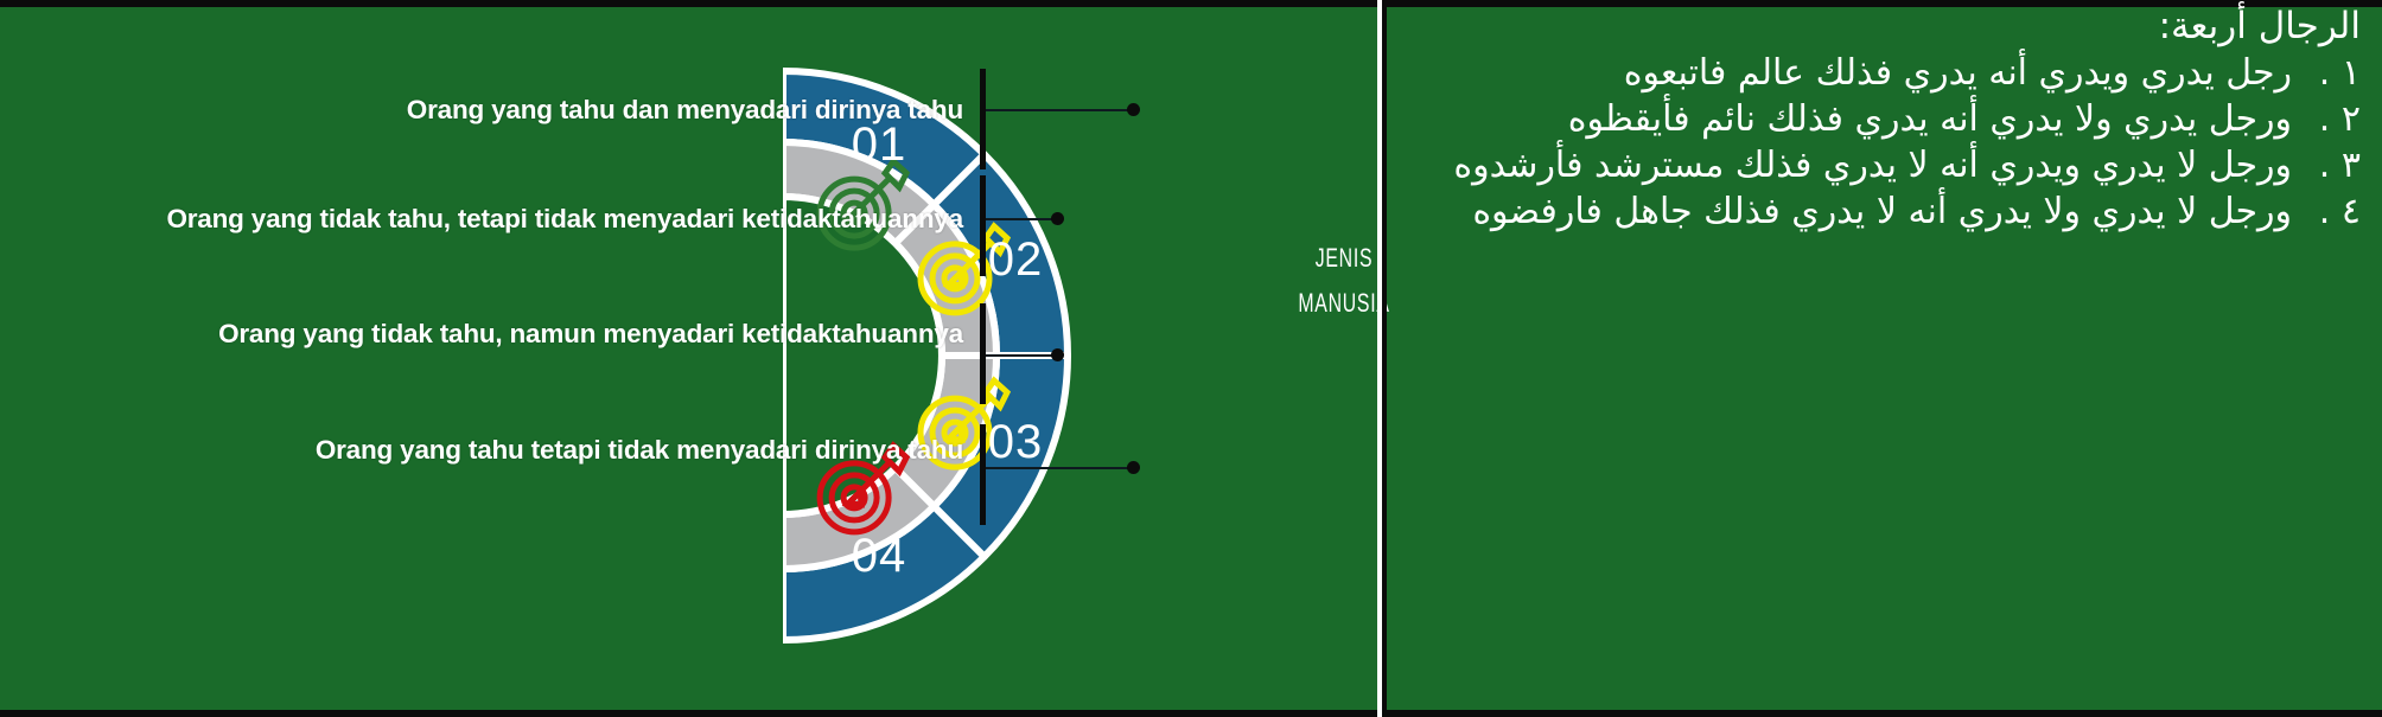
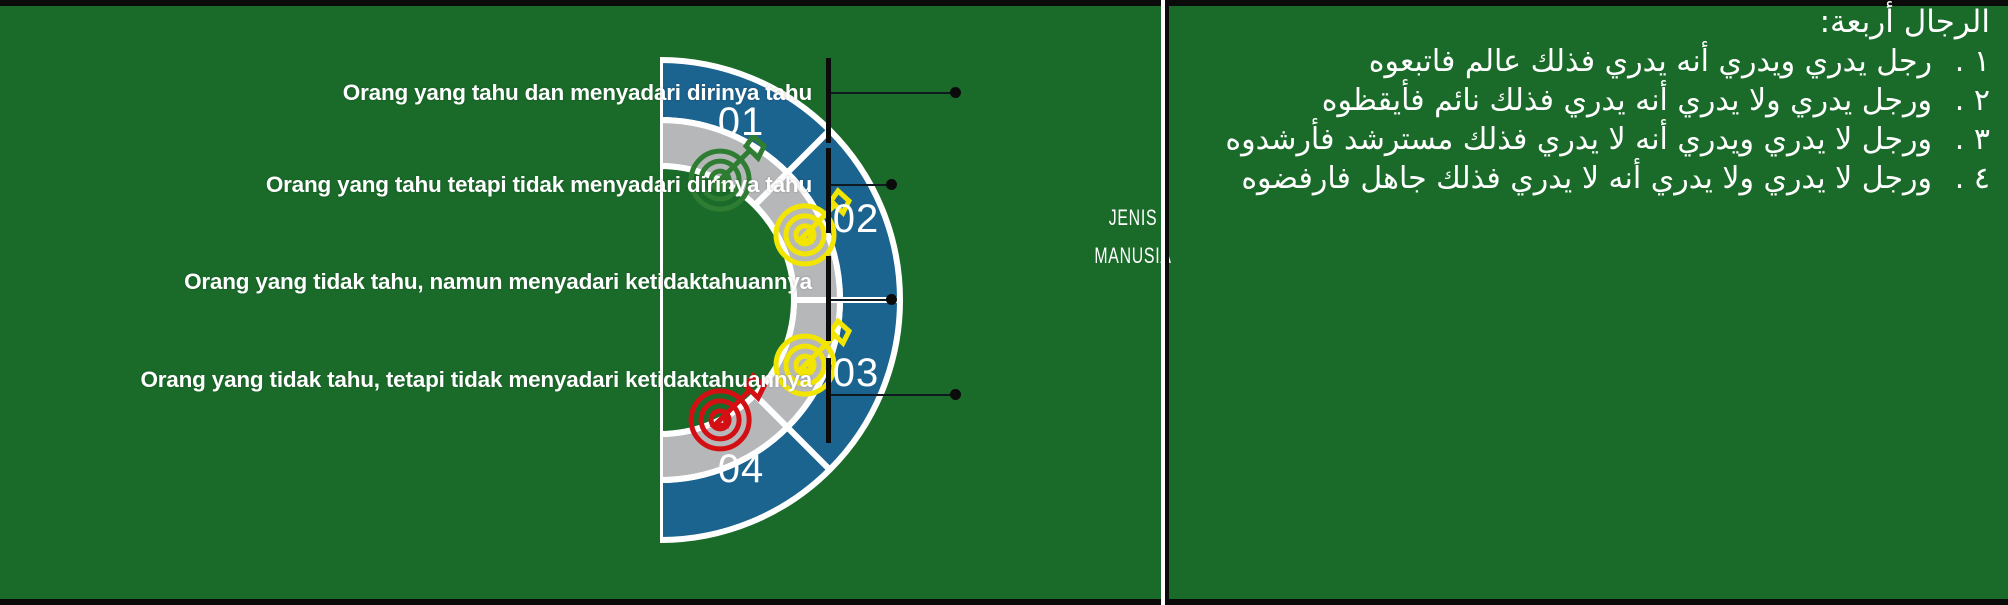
  01
  02
  03
  04
  jenis
  manusi
  Orang yang tahu dan menyadari dirinya tahu
- Orang yang tidak tahu, tetapi tidak menyadari ketidaktahuannya
+ Orang yang tahu tetapi tidak menyadari dirinya tahu
  Orang yang tidak tahu, namun menyadari ketidaktahuannya
- Orang yang tahu tetapi tidak menyadari dirinya tahu
+ Orang yang tidak tahu, tetapi tidak menyadari ketidaktahuannya
  الرجال أربعة:
  ١ .
  رجل يدري ويدري أنه يدري فذلك عالم فاتبعوه
  ٢ .
  ورجل يدري ولا يدري أنه يدري فذلك نائم فأيقظوه
  ٣ .
  ورجل لا يدري ويدري أنه لا يدري فذلك مسترشد فأرشدوه
  ٤ .
  ورجل لا يدري ولا يدري أنه لا يدري فذلك جاهل فارفضوه
